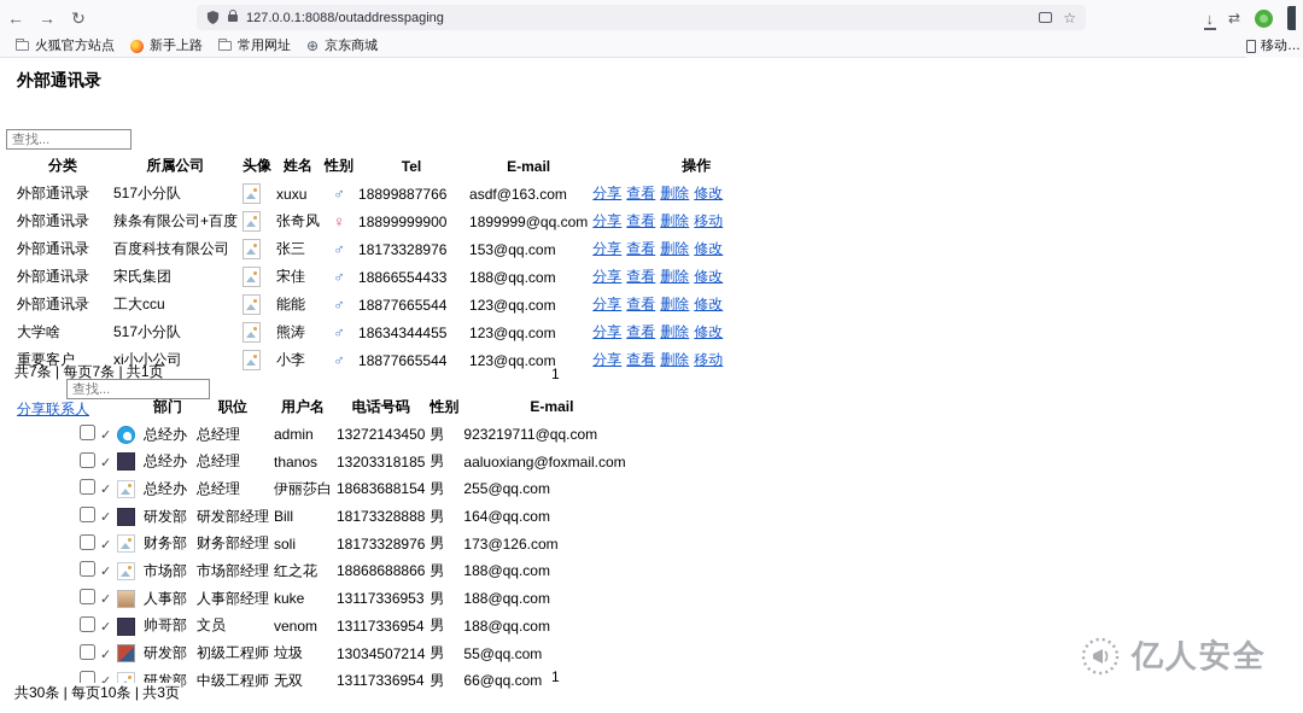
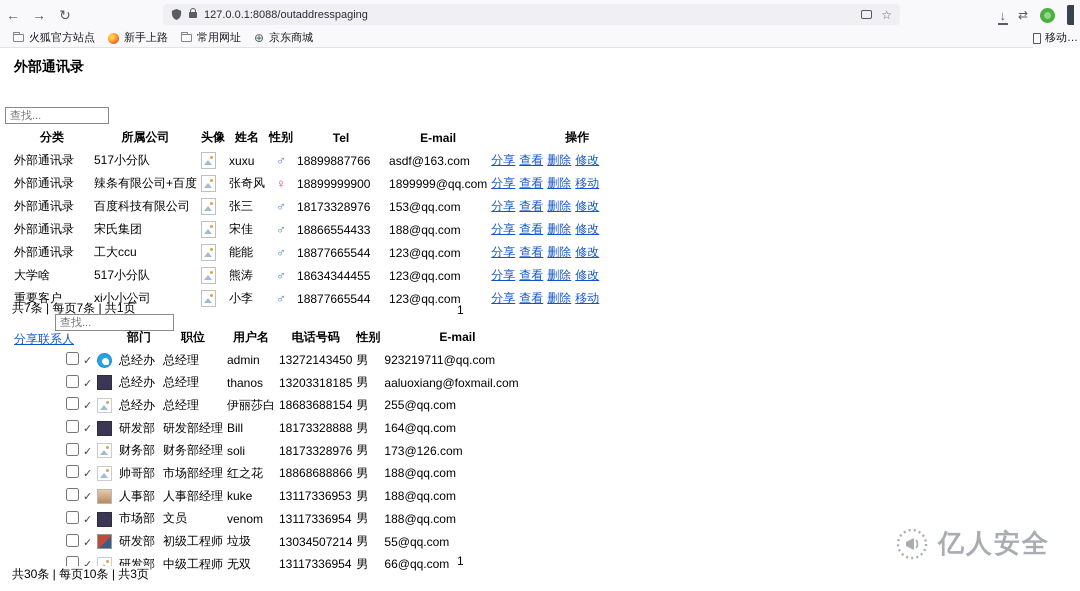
  ←
  →
  ↻
  127.0.0.1:8088/outaddresspaging
  ☆
  ↓
  ⇄
  火狐官方站点
  新手上路
  常用网址
  ⊕
  京东商城
  移动…
  外部通讯录
  查找...
  分类	所属公司	头像	姓名	性别	Tel	E-mail	操作
  外部通讯录	517小分队		xuxu	♂	18899887766	asdf@163.com	分享 查看 删除 修改
  外部通讯录	辣条有限公司+百度		张奇风	♀	18899999900	1899999@qq.com	分享 查看 删除 移动
  外部通讯录	百度科技有限公司		张三	♂	18173328976	153@qq.com	分享 查看 删除 修改
  外部通讯录	宋氏集团		宋佳	♂	18866554433	188@qq.com	分享 查看 删除 修改
  外部通讯录	工大ccu		能能	♂	18877665544	123@qq.com	分享 查看 删除 修改
  大学啥	517小分队		熊涛	♂	18634344455	123@qq.com	分享 查看 删除 修改
  重要客户	xi小小公司		小李	♂	18877665544	123@qq.com	分享 查看 删除 移动
  共7条 | 每页7条 | 共1页
  1
  查找...
  分享联系人
  			部门	职位	用户名	电话号码	性别	E-mail
  	✓		总经办	总经理	admin	13272143450	男	923219711@qq.com
  	✓		总经办	总经理	thanos	13203318185	男	aaluoxiang@foxmail.com
  	✓		总经办	总经理	伊丽莎白	18683688154	男	255@qq.com
  	✓		研发部	研发部经理	Bill	18173328888	男	164@qq.com
  	✓		财务部	财务部经理	soli	18173328976	男	173@126.com
- 	✓		市场部	市场部经理	红之花	18868688866	男	188@qq.com
+ 	✓		帅哥部	市场部经理	红之花	18868688866	男	188@qq.com
  	✓		人事部	人事部经理	kuke	13117336953	男	188@qq.com
- 	✓		帅哥部	文员	venom	13117336954	男	188@qq.com
+ 	✓		市场部	文员	venom	13117336954	男	188@qq.com
  	✓		研发部	初级工程师	垃圾	13034507214	男	55@qq.com
  			研发部	中级工程师	无双	13117336954	男	66@qq.com
  共30条 | 每页10条 | 共3页
  1
  亿人安全
